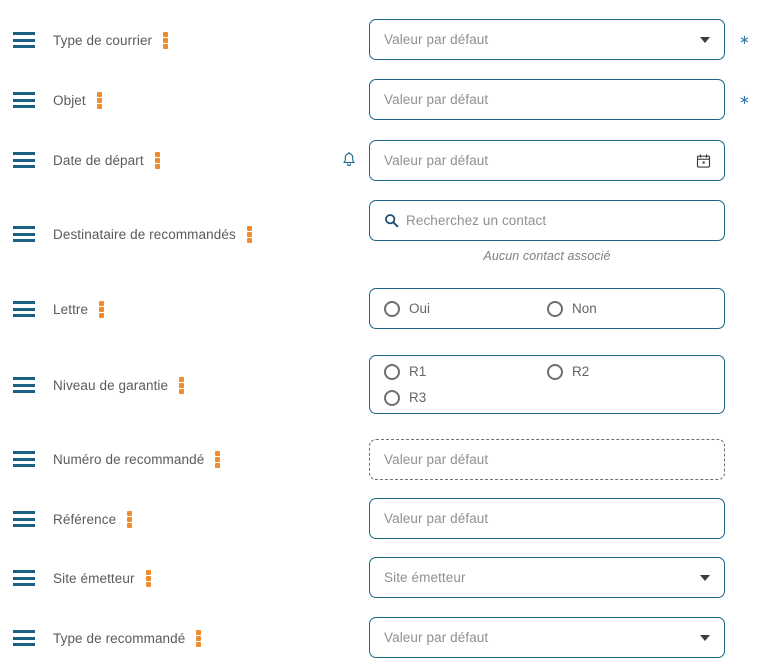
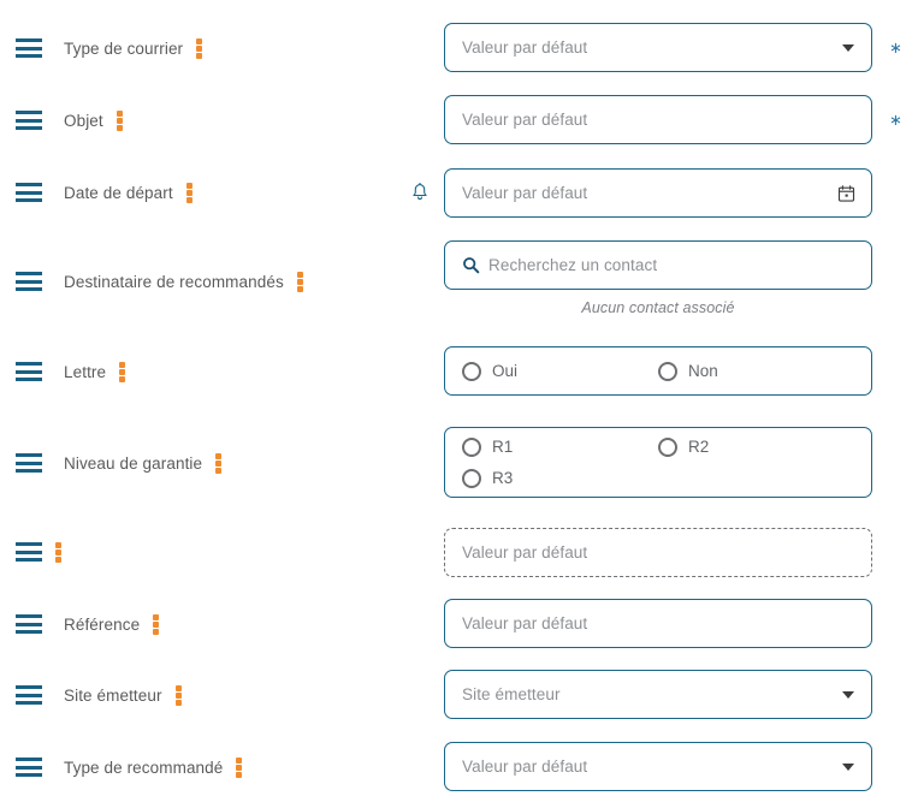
  Type de courrier
  Valeur par défaut
  ∗
  Objet
  Valeur par défaut
  ∗
  Date de départ
  Valeur par défaut
  Destinataire de recommandés
  Recherchez un contact
  Aucun contact associé
  Lettre
  Oui
  Non
  Niveau de garantie
  R1
  R2
  R3
- Numéro de recommandé
  Valeur par défaut
  Référence
  Valeur par défaut
  Site émetteur
  Site émetteur
  Type de recommandé
  Valeur par défaut
